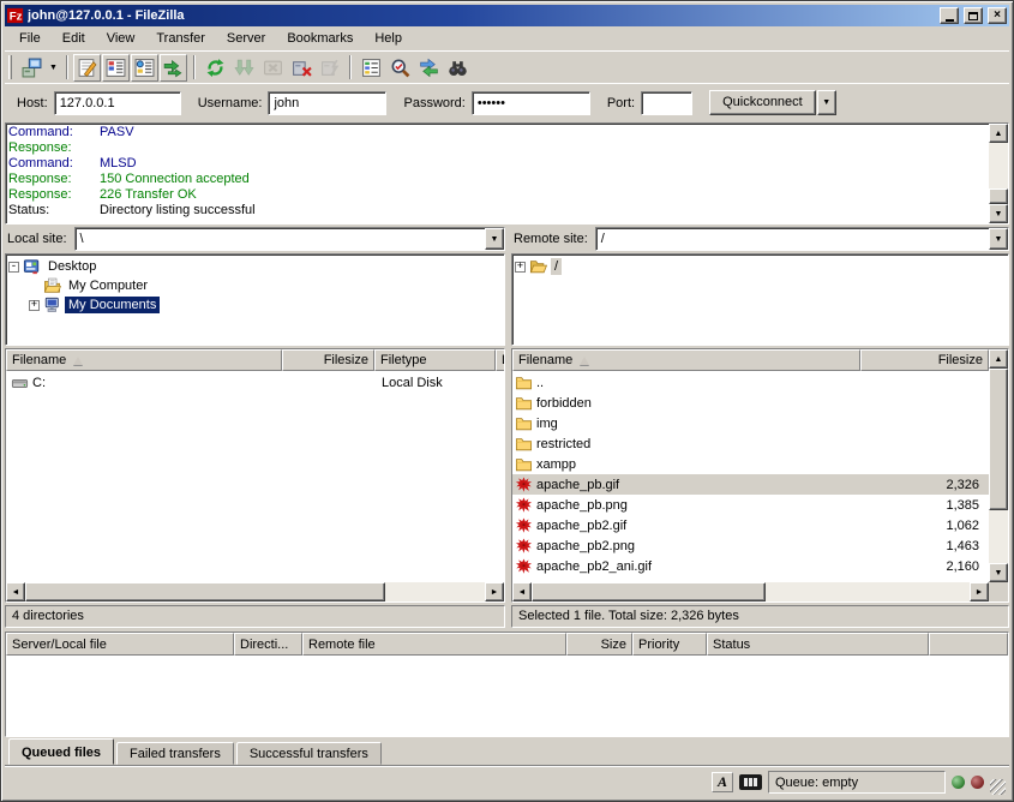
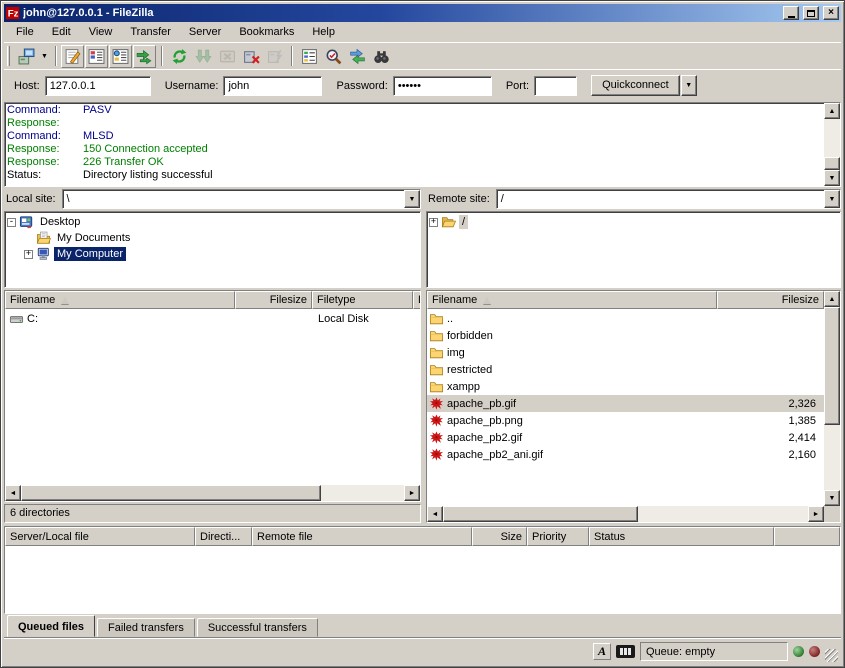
  john@127.0.0.1 - FileZilla
  ×
  File
  Edit
  View
  Transfer
  Server
  Bookmarks
  Help
  Host:
  127.0.0.1
  Username:
  john
  Password:
  ••••••
  Port:
  Quickconnect
  Command:
  PASV
  Response:
  Command:
  MLSD
  Response:
  150 Connection accepted
  Response:
  226 Transfer OK
  Status:
  Directory listing successful
  Local site:
  \
  -
  Desktop
- My Computer
+ My Documents
  +
- My Documents
+ My Computer
  Filename
  Filesize
  Filetype
  C:
  Local Disk
- 4 directories
+ 6 directories
  Remote site:
  /
  +
  /
  Filename
  Filesize
  ..
  forbidden
  img
  restricted
  xampp
  apache_pb.gif
  2,326
  apache_pb.png
  1,385
  apache_pb2.gif
- 1,062
+ 2,414
- apache_pb2.png
- 1,463
  apache_pb2_ani.gif
  2,160
- Selected 1 file. Total size: 2,326 bytes
  Server/Local file
  Directi...
  Remote file
  Size
  Priority
  Status
  Queued files
  Failed transfers
  Successful transfers
  A
  Queue: empty
